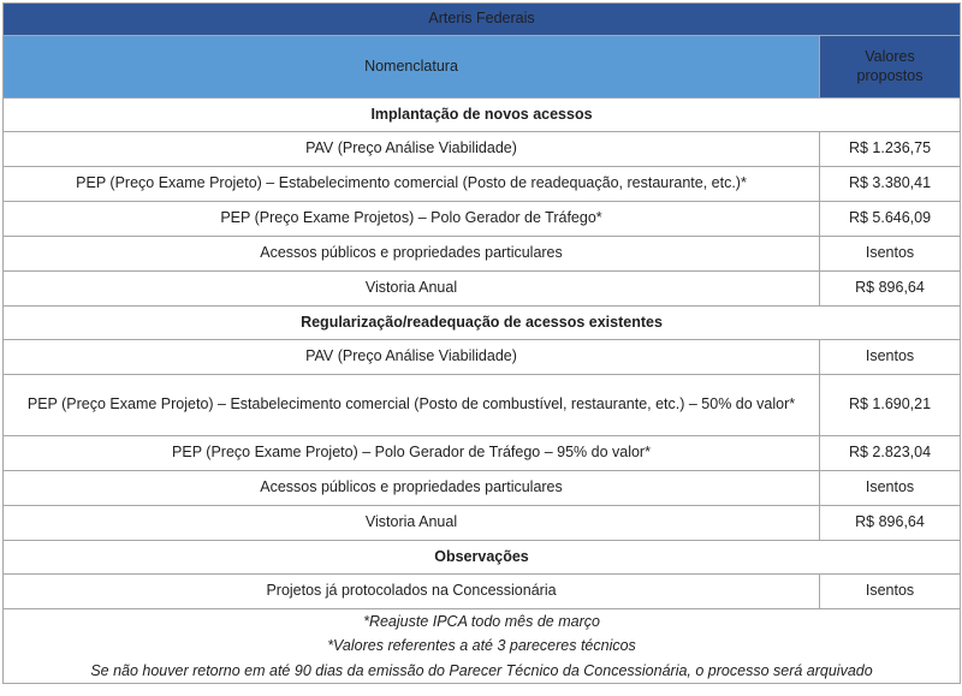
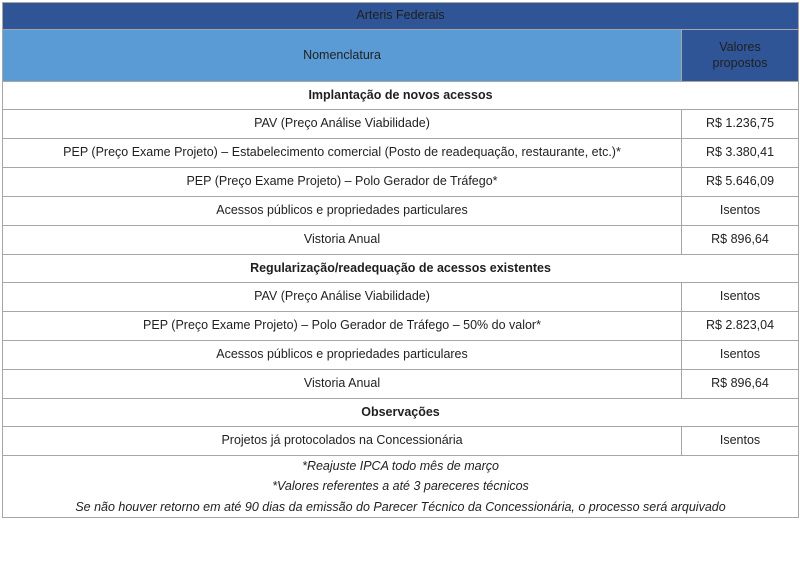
  Arteris Federais
  Nomenclatura	Valores propostos
  Implantação de novos acessos
  PAV (Preço Análise Viabilidade)	R$ 1.236,75
  PEP (Preço Exame Projeto) – Estabelecimento comercial (Posto de readequação, restaurante, etc.)*	R$ 3.380,41
- PEP (Preço Exame Projetos) – Polo Gerador de Tráfego*	R$ 5.646,09
+ PEP (Preço Exame Projeto) – Polo Gerador de Tráfego*	R$ 5.646,09
  Acessos públicos e propriedades particulares	Isentos
  Vistoria Anual	R$ 896,64
  Regularização/readequação de acessos existentes
  PAV (Preço Análise Viabilidade)	Isentos
- PEP (Preço Exame Projeto) – Estabelecimento comercial (Posto de combustível, restaurante, etc.) – 50% do valor*	R$ 1.690,21
- PEP (Preço Exame Projeto) – Polo Gerador de Tráfego – 95% do valor*	R$ 2.823,04
+ PEP (Preço Exame Projeto) – Polo Gerador de Tráfego – 50% do valor*	R$ 2.823,04
  Acessos públicos e propriedades particulares	Isentos
  Vistoria Anual	R$ 896,64
  Observações
  Projetos já protocolados na Concessionária	Isentos
  *Reajuste IPCA todo mês de março *Valores referentes a até 3 pareceres técnicos Se não houver retorno em até 90 dias da emissão do Parecer Técnico da Concessionária, o processo será arquivado
